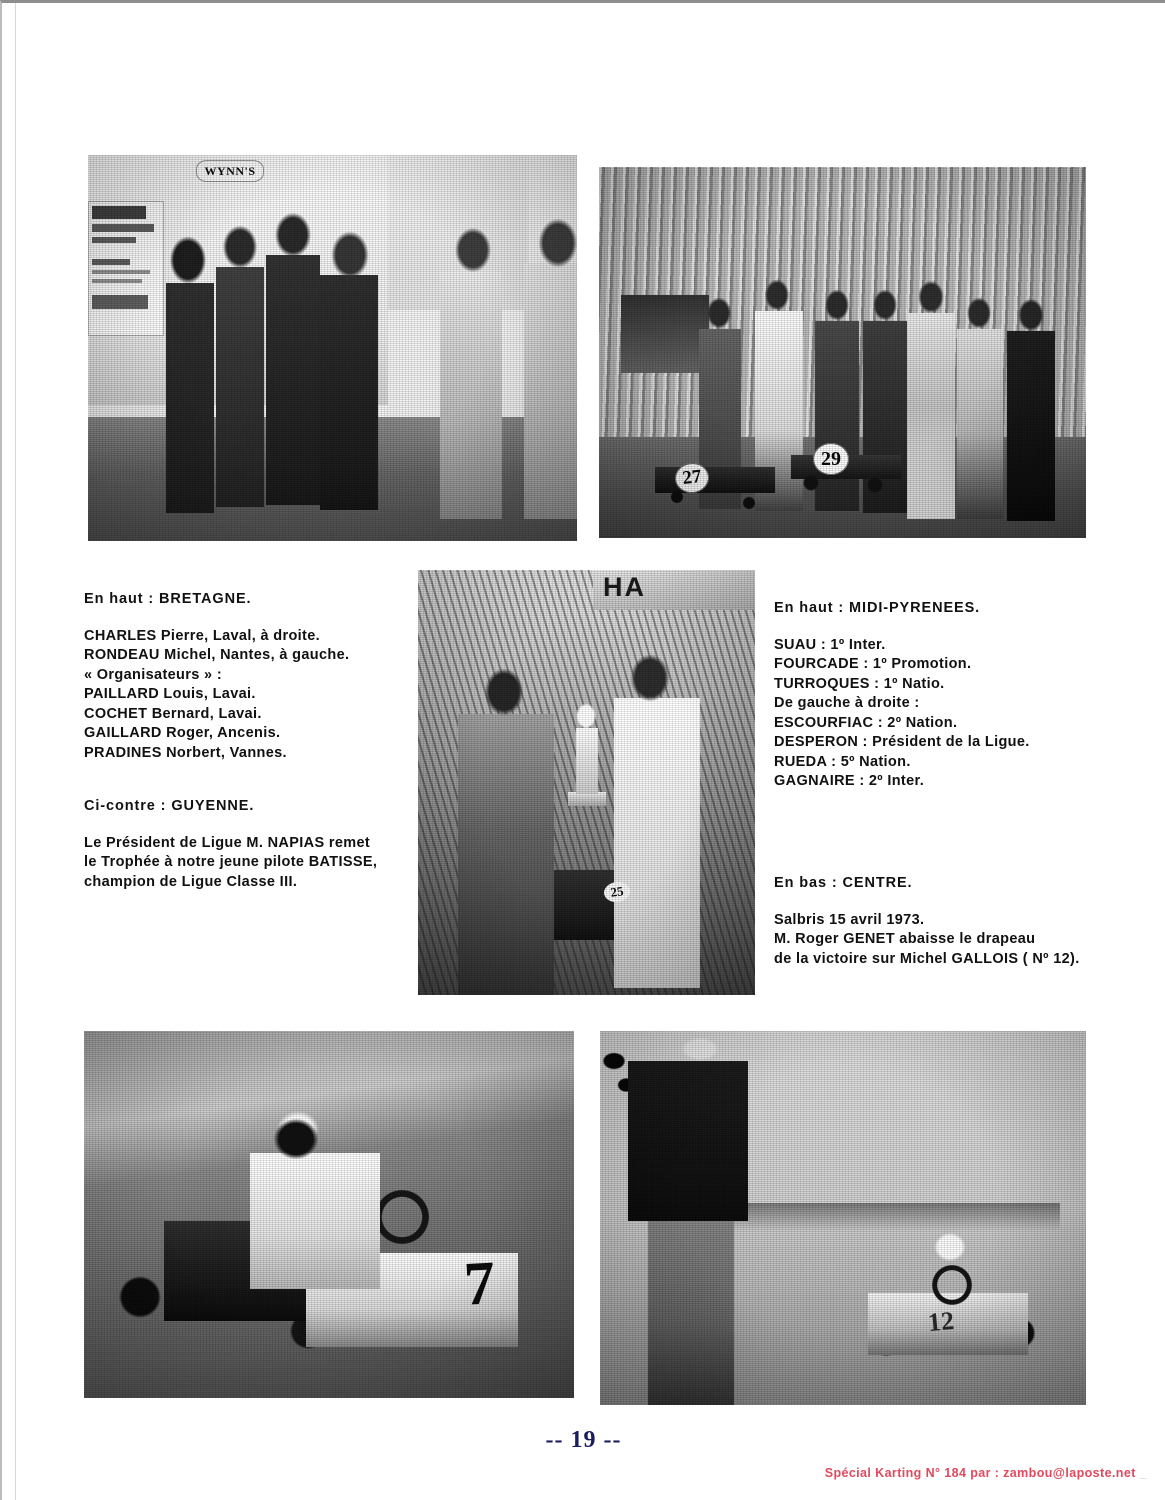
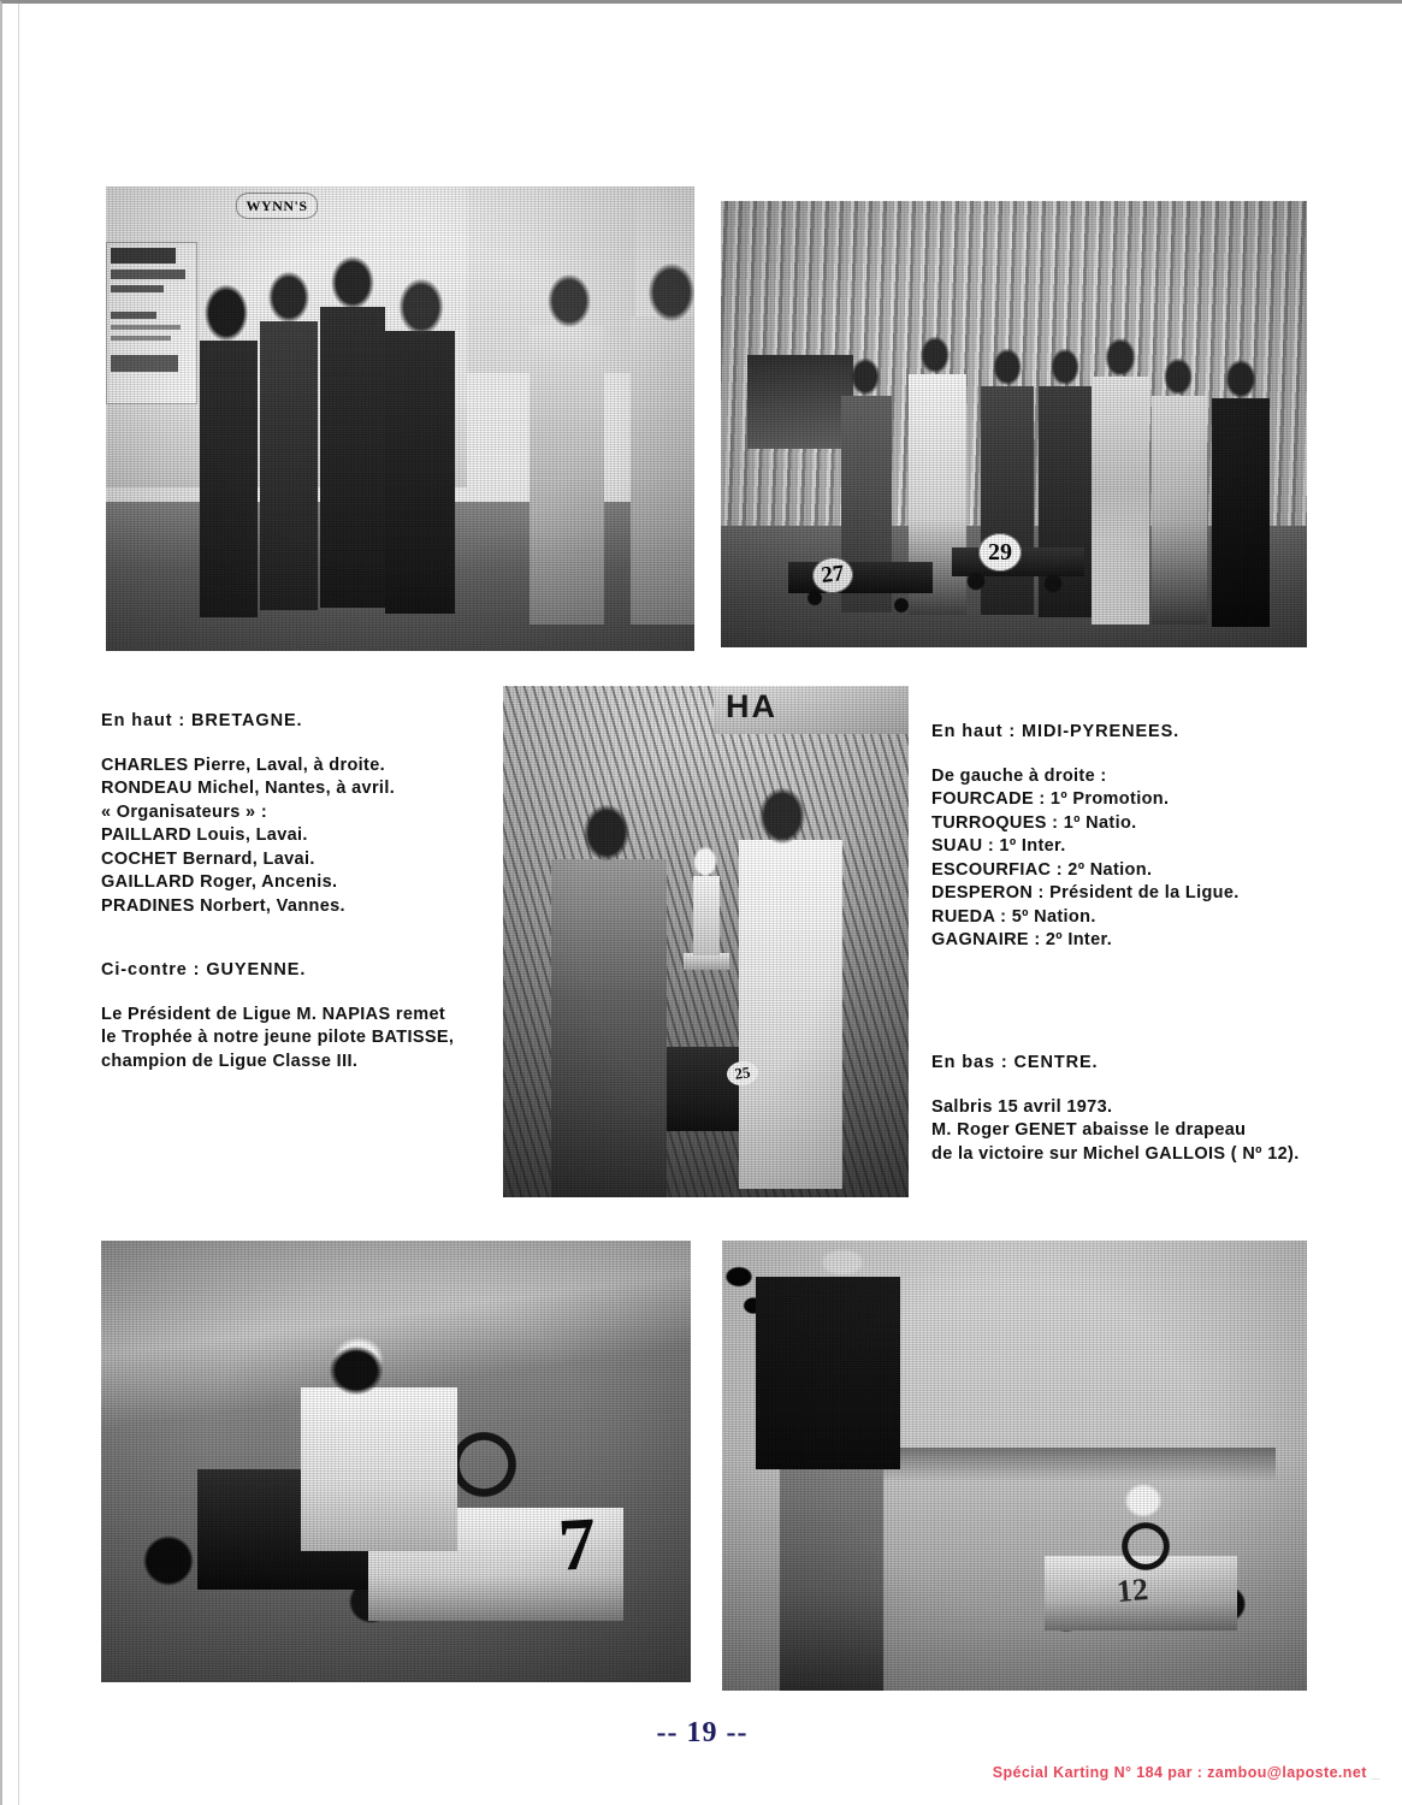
  En haut : BRETAGNE.
  CHARLES Pierre, Laval, à droite.
- RONDEAU Michel, Nantes, à gauche.
+ RONDEAU Michel, Nantes, à avril.
  « Organisateurs » :
  PAILLARD Louis, Lavai.
  COCHET Bernard, Lavai.
  GAILLARD Roger, Ancenis.
  PRADINES Norbert, Vannes.
  Ci-contre : GUYENNE.
  Le Président de Ligue M. NAPIAS remet
  le Trophée à notre jeune pilote BATISSE,
  champion de Ligue Classe III.
  En haut : MIDI-PYRENEES.
- SUAU : 1º Inter.
+ De gauche à droite :
  FOURCADE : 1º Promotion.
  TURROQUES : 1º Natio.
- De gauche à droite :
+ SUAU : 1º Inter.
  ESCOURFIAC : 2º Nation.
  DESPERON : Président de la Ligue.
  RUEDA : 5º Nation.
  GAGNAIRE : 2º Inter.
  En bas : CENTRE.
  Salbris 15 avril 1973.
  M. Roger GENET abaisse le drapeau
  de la victoire sur Michel GALLOIS ( Nº 12).
  -- 19 --
  Spécial Karting N° 184 par : zambou@laposte.net _
